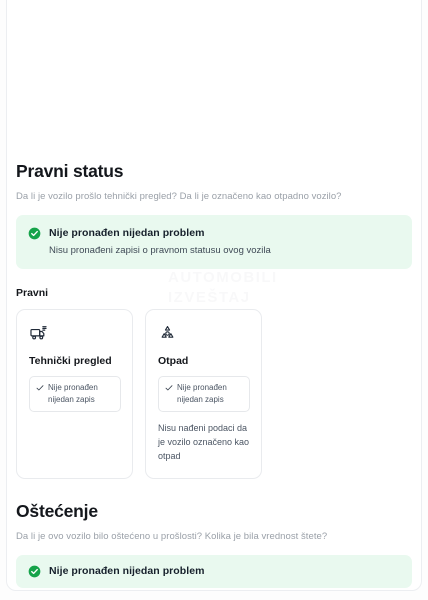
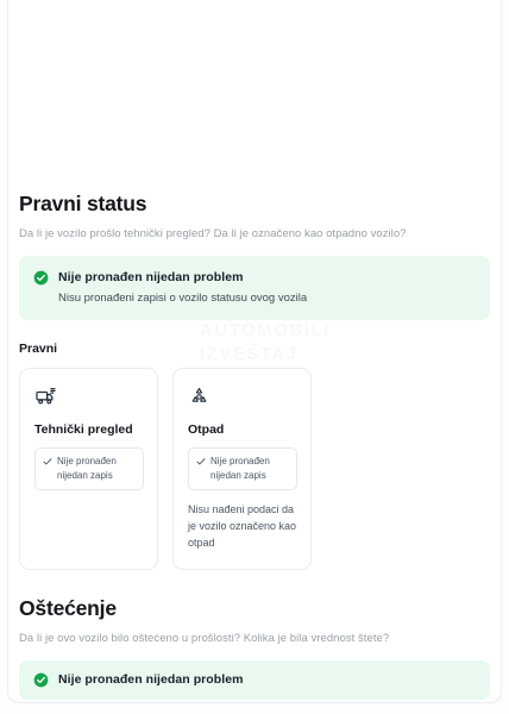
  Pravni status
  Da li je vozilo prošlo tehnički pregled? Da li je označeno kao otpadno vozilo?
  Nije pronađen nijedan problem
- Nisu pronađeni zapisi o pravnom statusu ovog vozila
+ Nisu pronađeni zapisi o vozilo statusu ovog vozila
  Pravni
  Tehnički pregled
  Nije pronađen nijedan zapis
  Otpad
  Nije pronađen nijedan zapis
  Nisu nađeni podaci da je vozilo označeno kao otpad
  Oštećenje
  Da li je ovo vozilo bilo oštećeno u prošlosti? Kolika je bila vrednost štete?
  Nije pronađen nijedan problem
